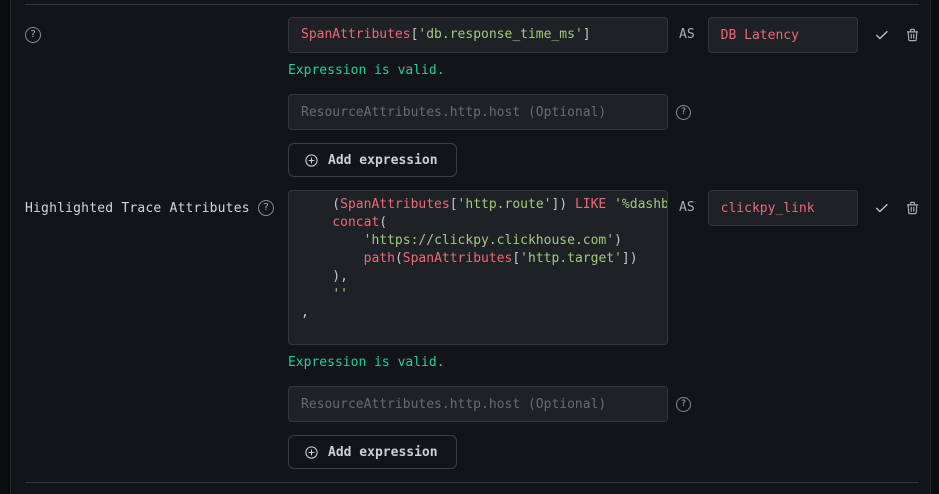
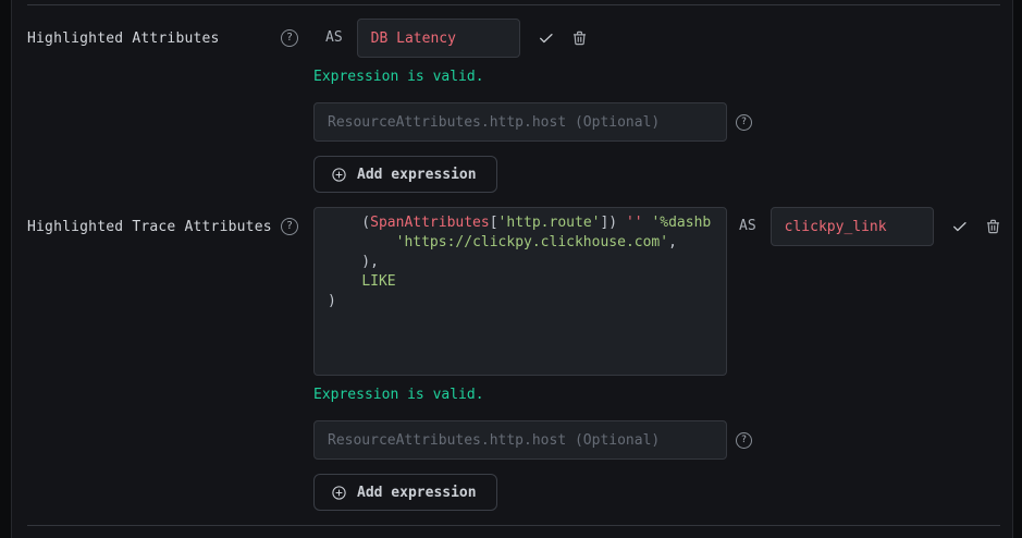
+ Highlighted Attributes
  ?
- SpanAttributes['db.response_time_ms']
  AS
  DB Latency
  Expression is valid.
  ResourceAttributes.http.host (Optional)
  ?
  Add expression
  Highlighted Trace Attributes
  ?
- (SpanAttributes['http.route']) LIKE '%dashb
+ (SpanAttributes['http.route']) '' '%dashb
- concat(
- 'https://clickpy.clickhouse.com')
+ 'https://clickpy.clickhouse.com',
- path(SpanAttributes['http.target'])
  ),
- ''
+ LIKE
- ,
+ )
  AS
  clickpy_link
  Expression is valid.
  ResourceAttributes.http.host (Optional)
  ?
  Add expression
